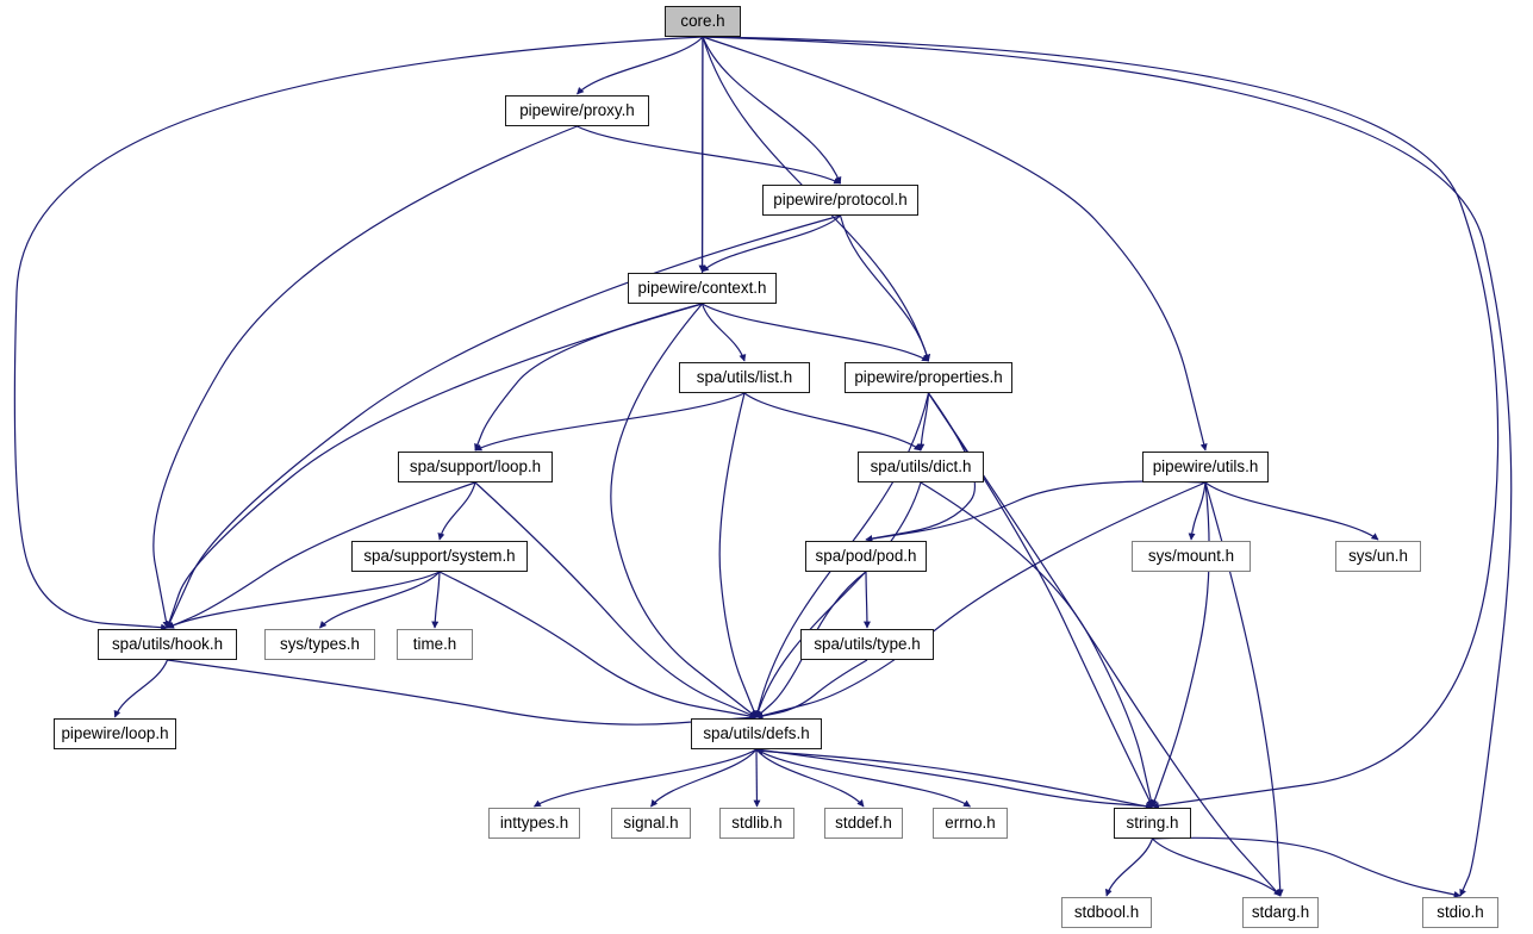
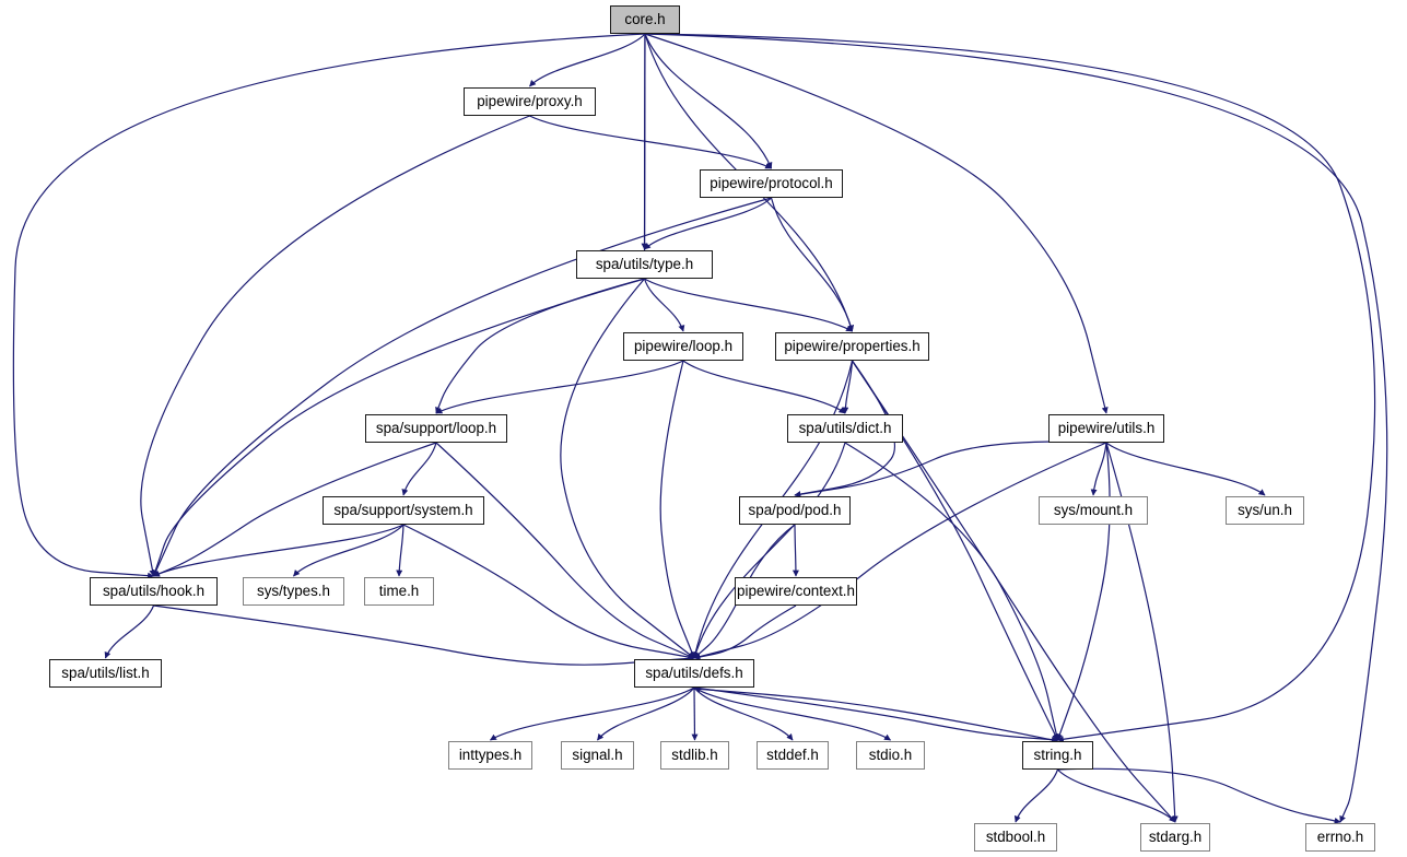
  core.h
  pipewire/proxy.h
  pipewire/protocol.h
- pipewire/context.h
+ spa/utils/type.h
- spa/utils/list.h
+ pipewire/loop.h
  pipewire/properties.h
  spa/support/loop.h
  spa/utils/dict.h
  pipewire/utils.h
  spa/support/system.h
  spa/pod/pod.h
  sys/mount.h
  sys/un.h
  spa/utils/hook.h
  sys/types.h
  time.h
- spa/utils/type.h
+ pipewire/context.h
- pipewire/loop.h
+ spa/utils/list.h
  spa/utils/defs.h
  inttypes.h
  signal.h
  stdlib.h
  stddef.h
- errno.h
+ stdio.h
  string.h
  stdbool.h
  stdarg.h
- stdio.h
+ errno.h
